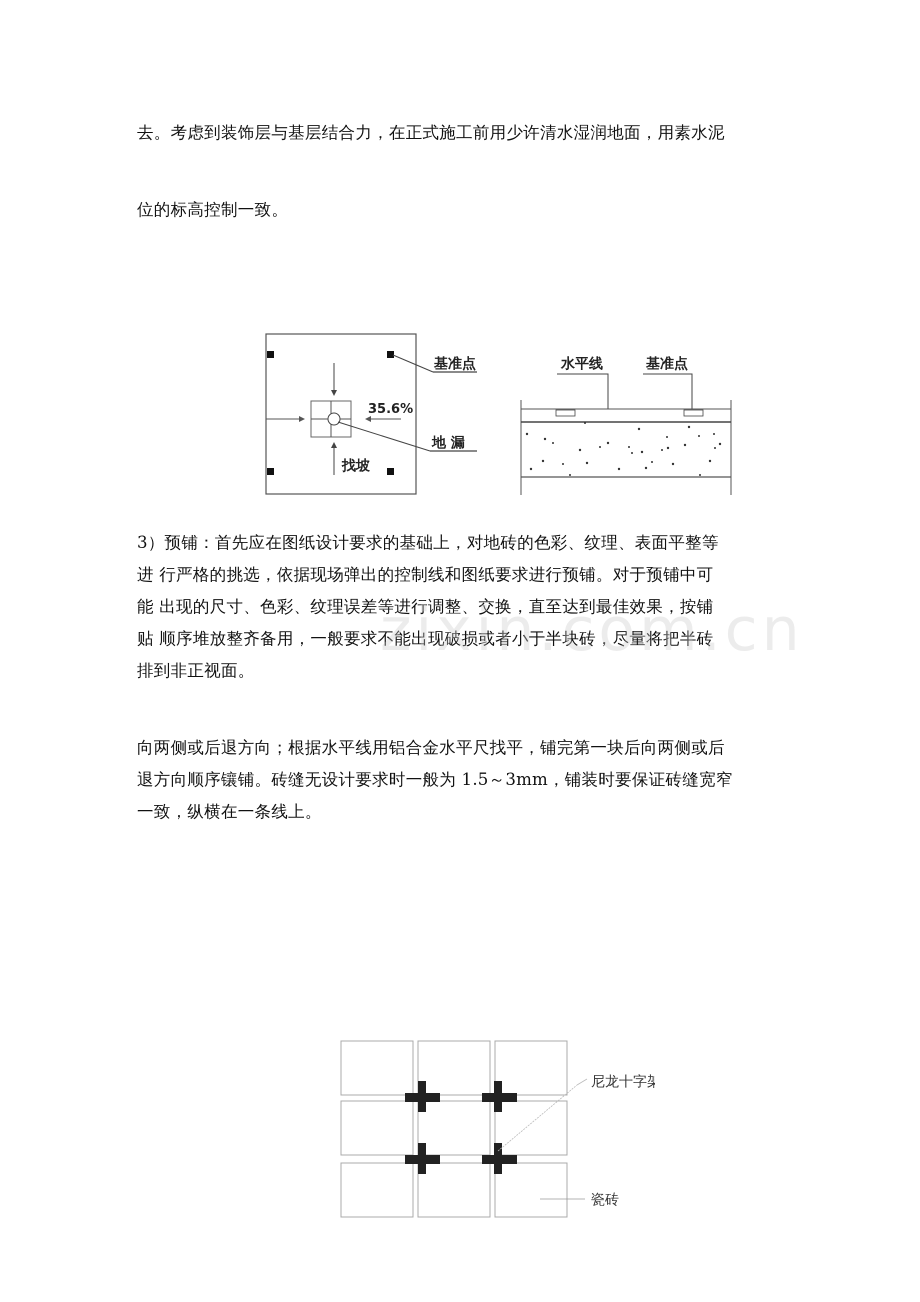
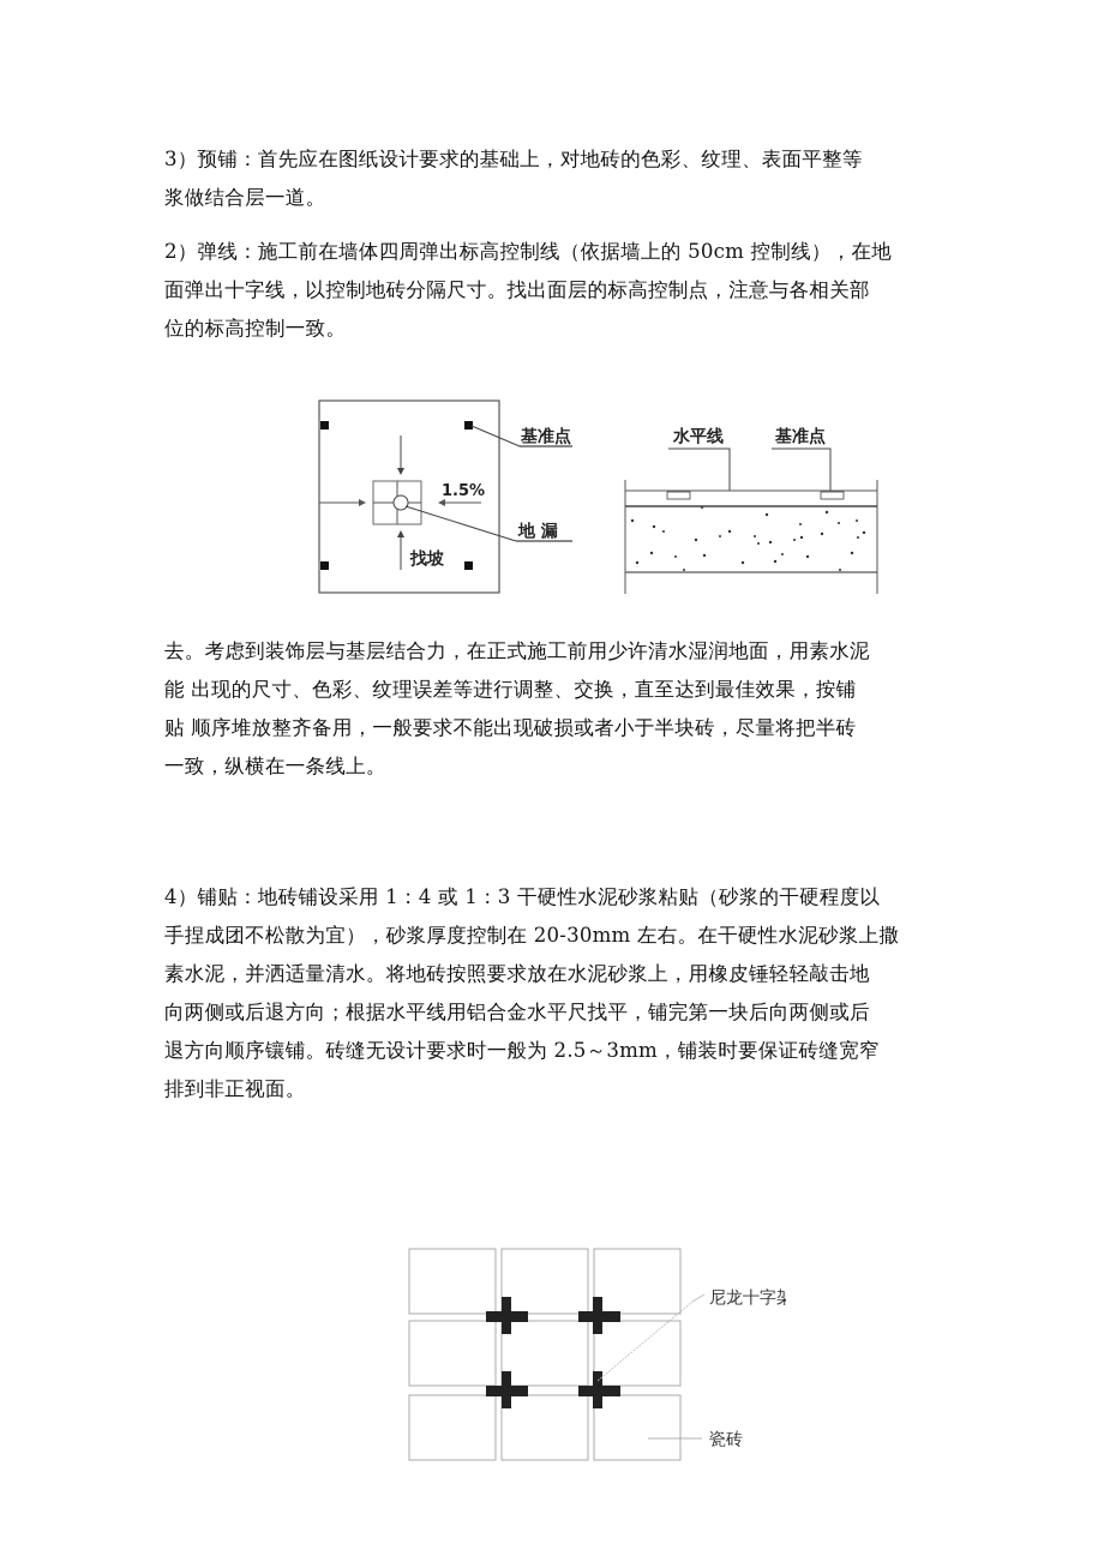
- 去。考虑到装饰层与基层结合力，在正式施工前用少许清水湿润地面，用素水泥
+ 3）预铺：首先应在图纸设计要求的基础上，对地砖的色彩、纹理、表面平整等
+ 浆做结合层一道。
+ 2）弹线：施工前在墙体四周弹出标高控制线（依据墙上的 50cm 控制线），在地
+ 面弹出十字线，以控制地砖分隔尺寸。找出面层的标高控制点，注意与各相关部
  位的标高控制一致。
- 35.6%
+ 1.5%
  找坡
  基准点
  地 漏
  水平线
  基准点
- 3）预铺：首先应在图纸设计要求的基础上，对地砖的色彩、纹理、表面平整等
+ 去。考虑到装饰层与基层结合力，在正式施工前用少许清水湿润地面，用素水泥
- 进 行严格的挑选，依据现场弹出的控制线和图纸要求进行预铺。对于预铺中可
  能 出现的尺寸、色彩、纹理误差等进行调整、交换，直至达到最佳效果，按铺
  贴 顺序堆放整齐备用，一般要求不能出现破损或者小于半块砖，尽量将把半砖
- 排到非正视面。
+ 一致，纵横在一条线上。
+ 4）铺贴：地砖铺设采用 1：4 或 1：3 干硬性水泥砂浆粘贴（砂浆的干硬程度以
+ 手捏成团不松散为宜），砂浆厚度控制在 20-30mm 左右。在干硬性水泥砂浆上撒
+ 素水泥，并洒适量清水。将地砖按照要求放在水泥砂浆上，用橡皮锤轻轻敲击地
  向两侧或后退方向；根据水平线用铝合金水平尺找平，铺完第一块后向两侧或后
- 退方向顺序镶铺。砖缝无设计要求时一般为 1.5～3mm，铺装时要保证砖缝宽窄
+ 退方向顺序镶铺。砖缝无设计要求时一般为 2.5～3mm，铺装时要保证砖缝宽窄
- 一致，纵横在一条线上。
+ 排到非正视面。
  尼龙十字架
  瓷砖
- zixin.com.cn
